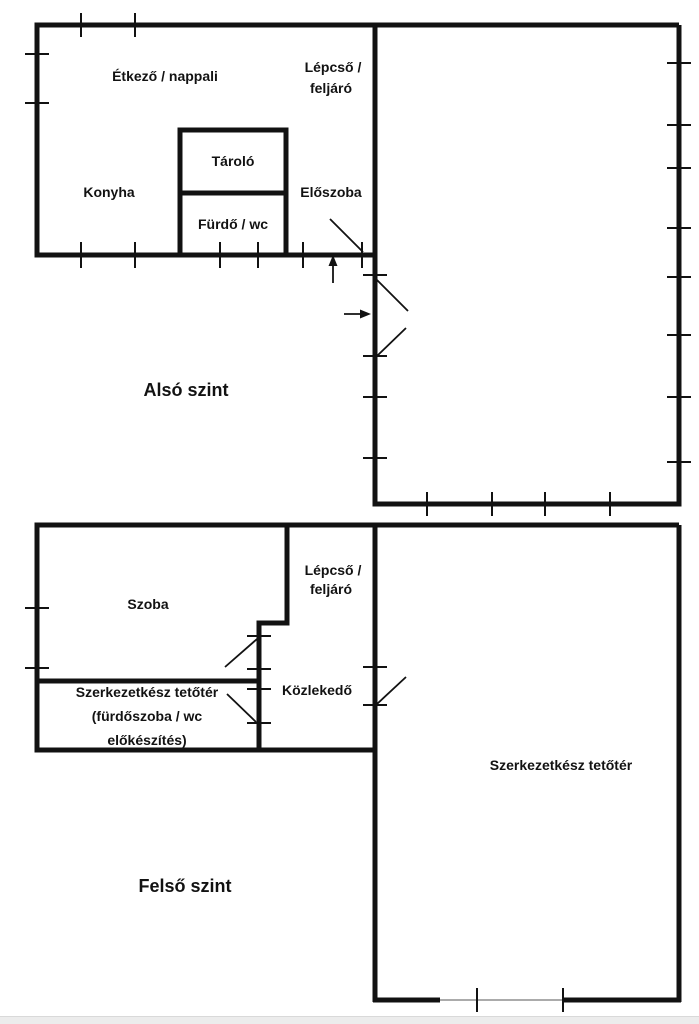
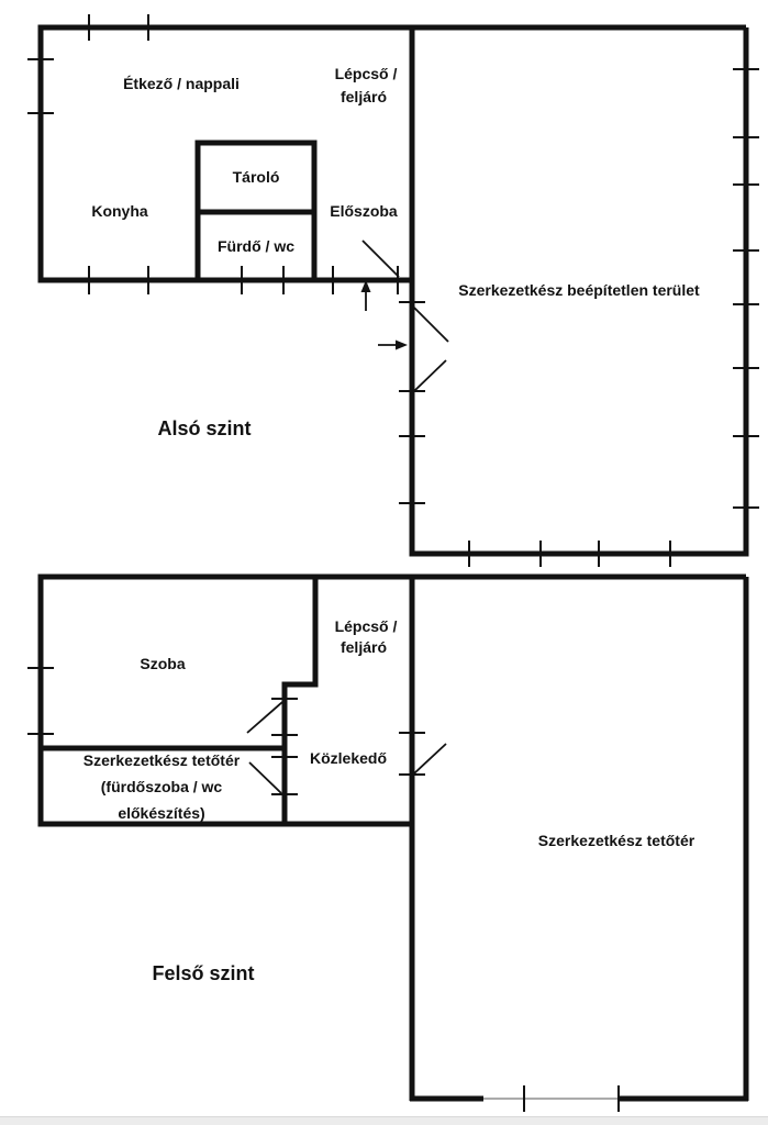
  Étkező / nappali
  Lépcső /
  feljáró
  Tároló
  Konyha
  Előszoba
  Fürdő / wc
+ Szerkezetkész beépítetlen terület
  Alsó szint
  Szoba
  Lépcső /
  feljáró
  Szerkezetkész tetőtér
  Közlekedő
  (fürdőszoba / wc
  előkészítés)
  Szerkezetkész tetőtér
  Felső szint
